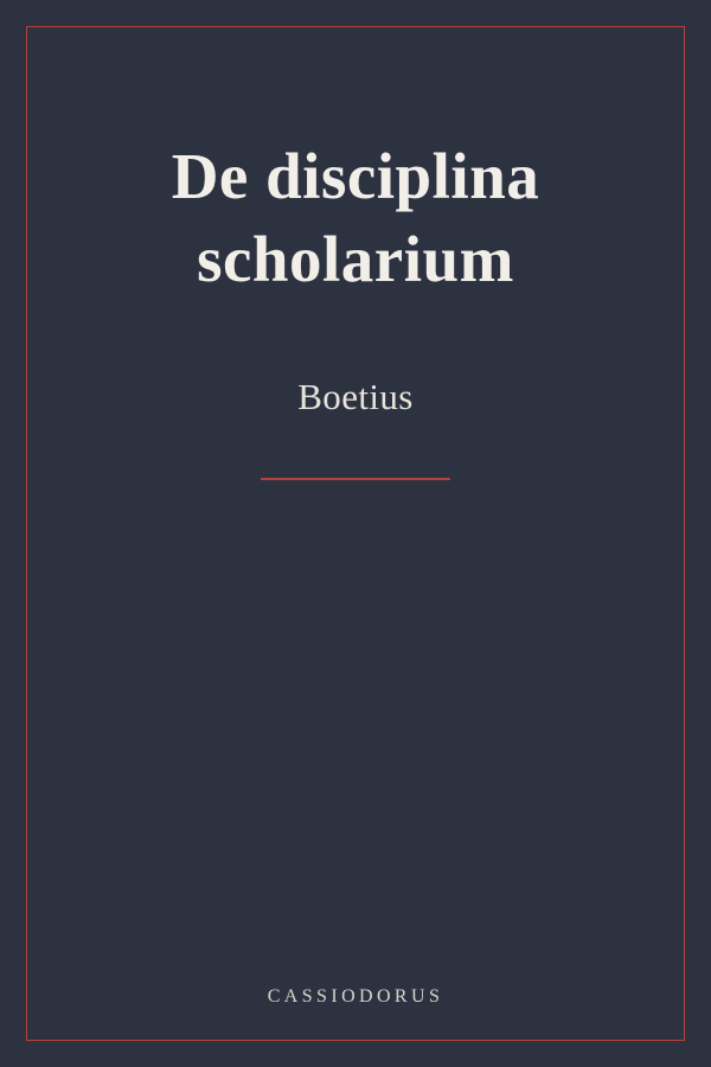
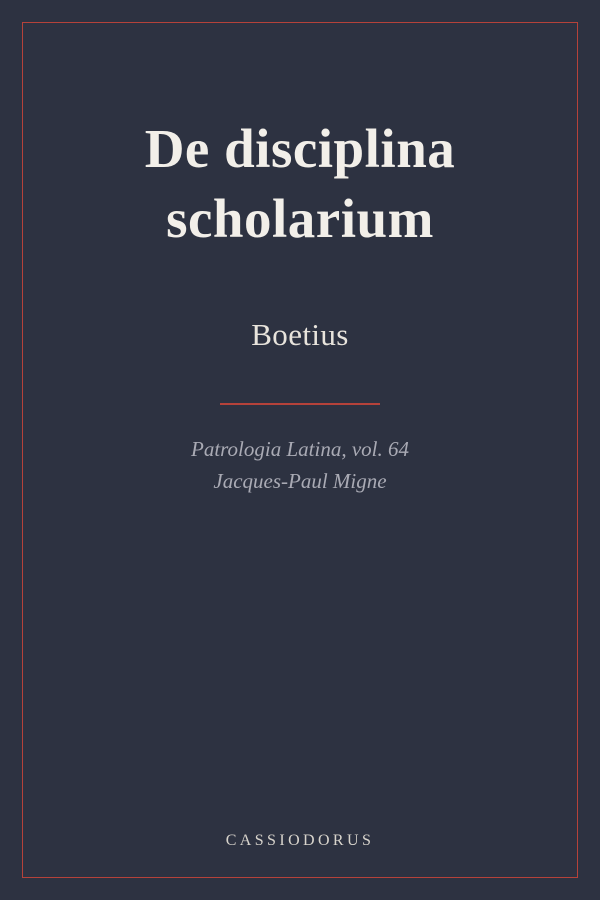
  De disciplina scholarium
  Boetius
+ Patrologia Latina, vol. 64
+ Jacques-Paul Migne
  CASSIODORUS
